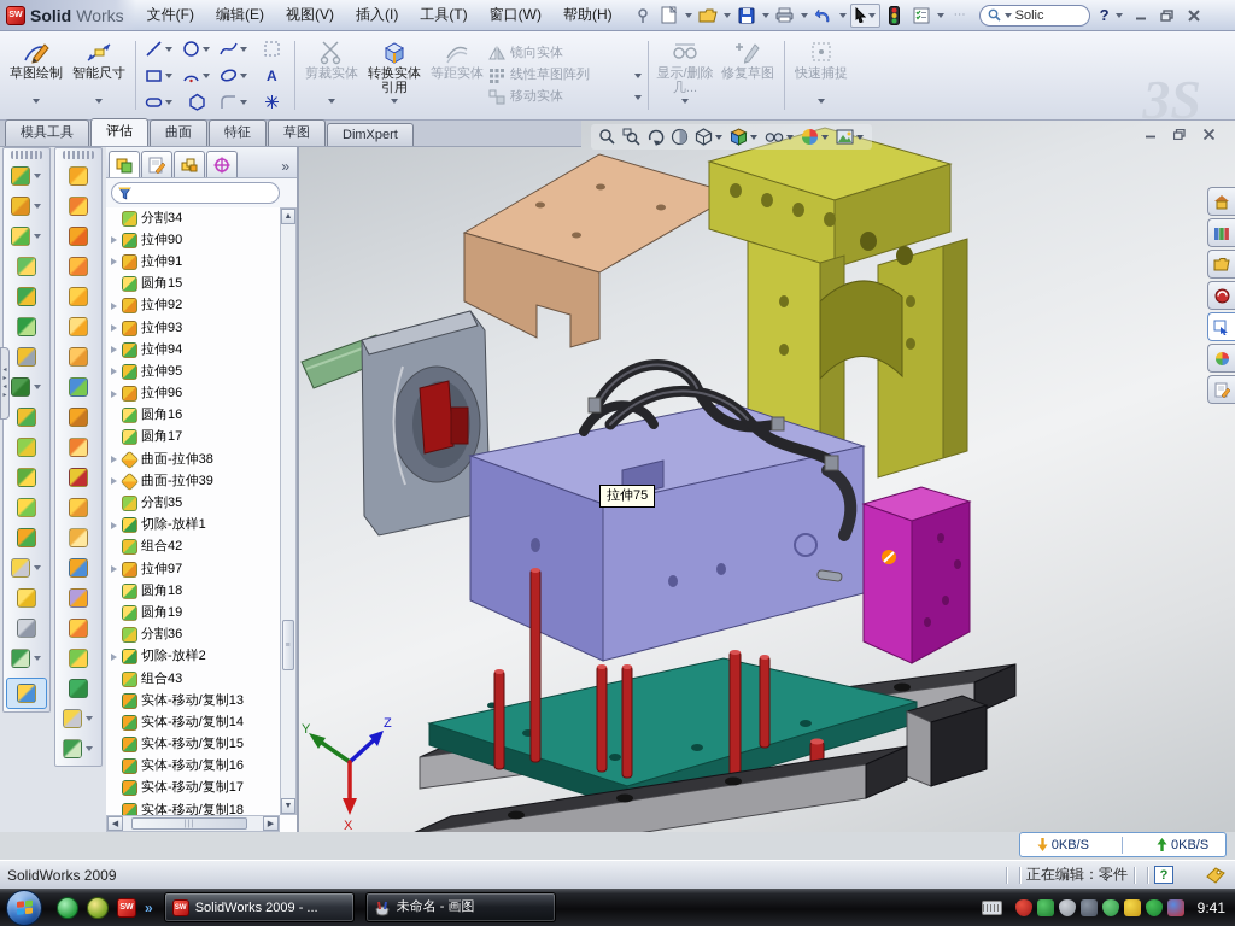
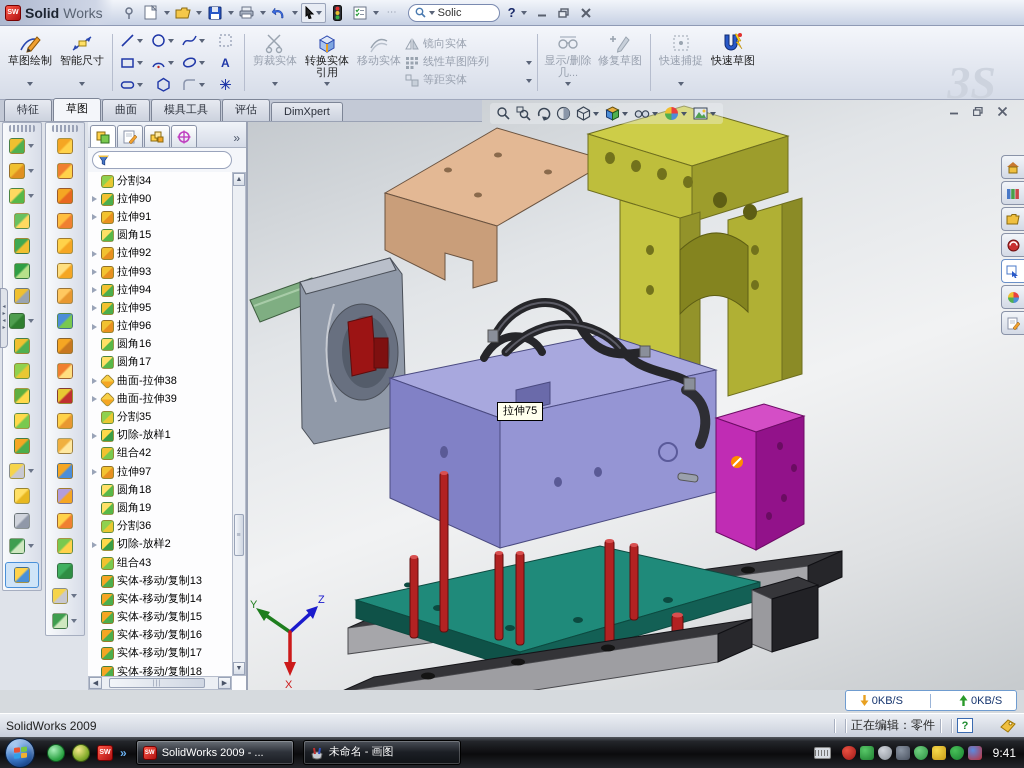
  Solid
  Works
- 文件(F)
- 编辑(E)
- 视图(V)
- 插入(I)
- 工具(T)
- 窗口(W)
- 帮助(H)
  ⋯
  Solic
  ?
  草图绘制
  智能尺寸
  A
  剪裁实体
  转换实体引用
- 等距实体
+ 移动实体
  镜向实体
  线性草图阵列
- 移动实体
+ 等距实体
  显示/删除几...
  修复草图
  快速捕捉
+ 快速草图
  3S
- 模具工具
+ 特征
- 评估
+ 草图
  曲面
- 特征
+ 模具工具
- 草图
+ 评估
  DimXpert
  »
  分割34
  拉伸90
  拉伸91
  圆角15
  拉伸92
  拉伸93
  拉伸94
  拉伸95
  拉伸96
  圆角16
  圆角17
  曲面-拉伸38
  曲面-拉伸39
  分割35
  切除-放样1
  组合42
  拉伸97
  圆角18
  圆角19
  分割36
  切除-放样2
  组合43
  实体-移动/复制13
  实体-移动/复制14
  实体-移动/复制15
  实体-移动/复制16
  实体-移动/复制17
  实体-移动/复制18
  Y
  Z
  X
  拉伸75
  0KB/S
  0KB/S
  SolidWorks 2009
  正在编辑：零件
  ?
  »
  SolidWorks 2009 - ...
  未命名 - 画图
  9:41
